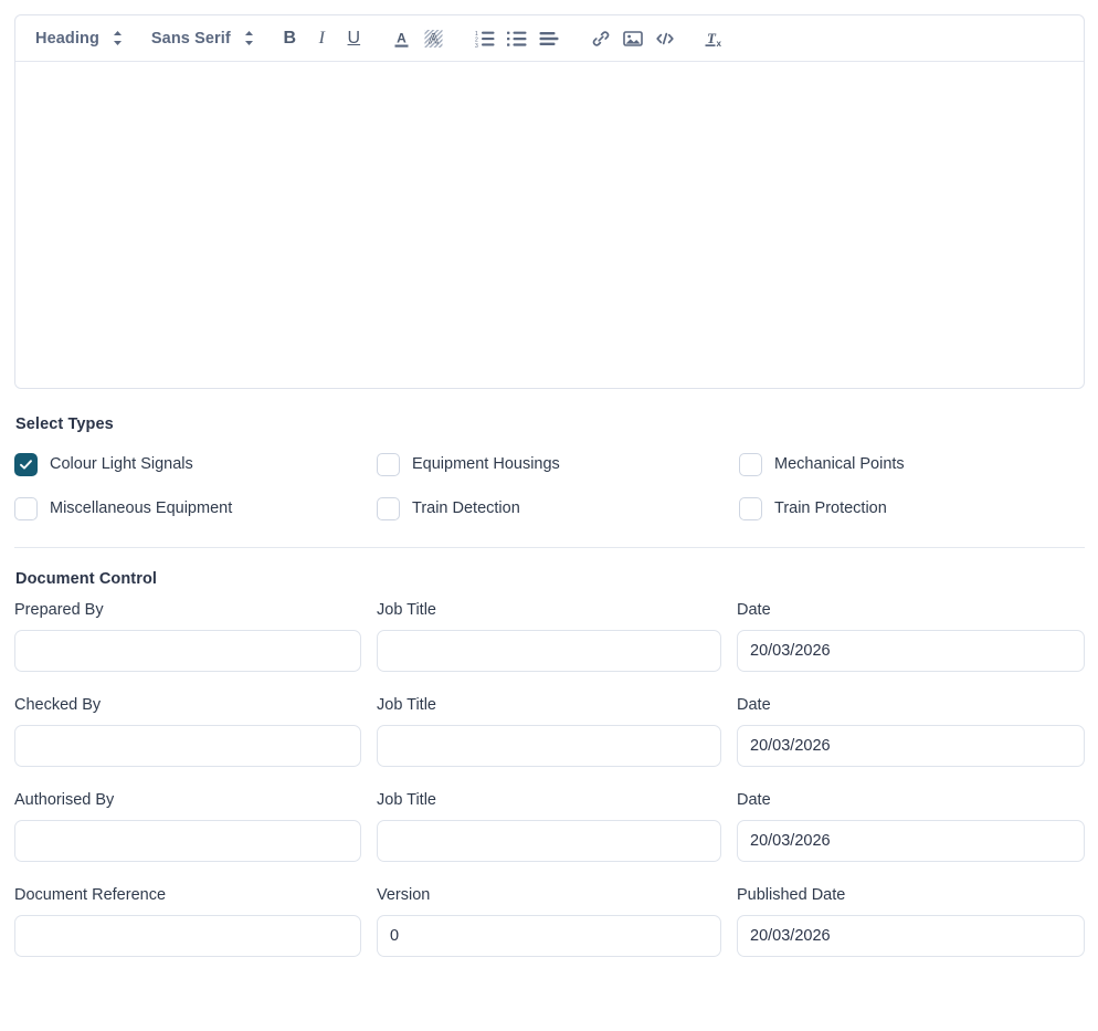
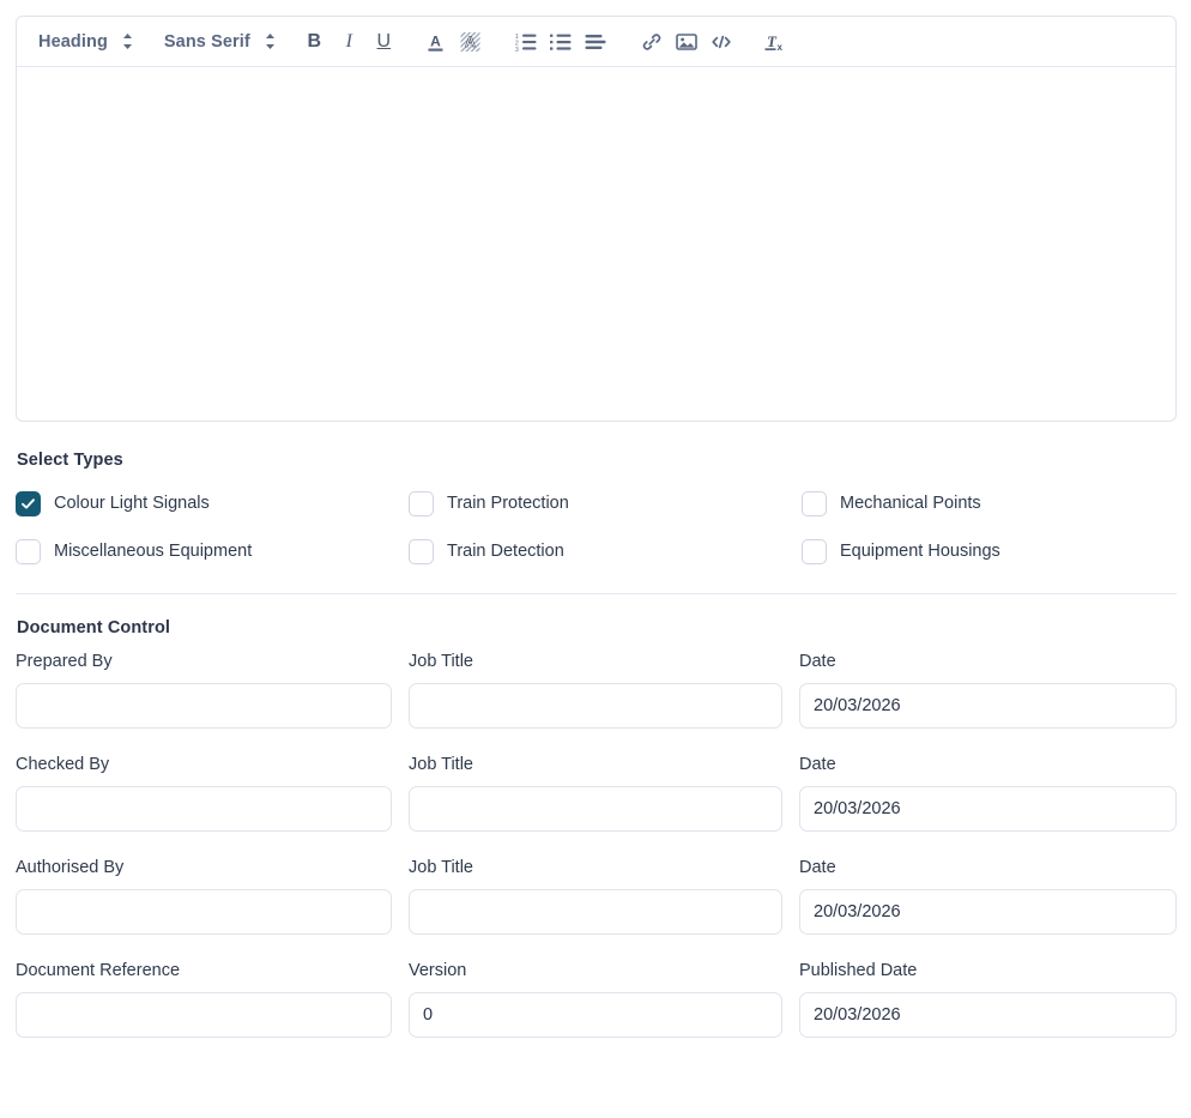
  Heading
  Sans Serif
  B
  I
  U
  A
  A
  T
  x
  Select Types
  Colour Light Signals
- Equipment Housings
+ Train Protection
  Mechanical Points
  Miscellaneous Equipment
  Train Detection
- Train Protection
+ Equipment Housings
  Document Control
  Prepared By
  Job Title
  Date
  20/03/2026
  Checked By
  Job Title
  Date
  20/03/2026
  Authorised By
  Job Title
  Date
  20/03/2026
  Document Reference
  Version
  0
  Published Date
  20/03/2026
